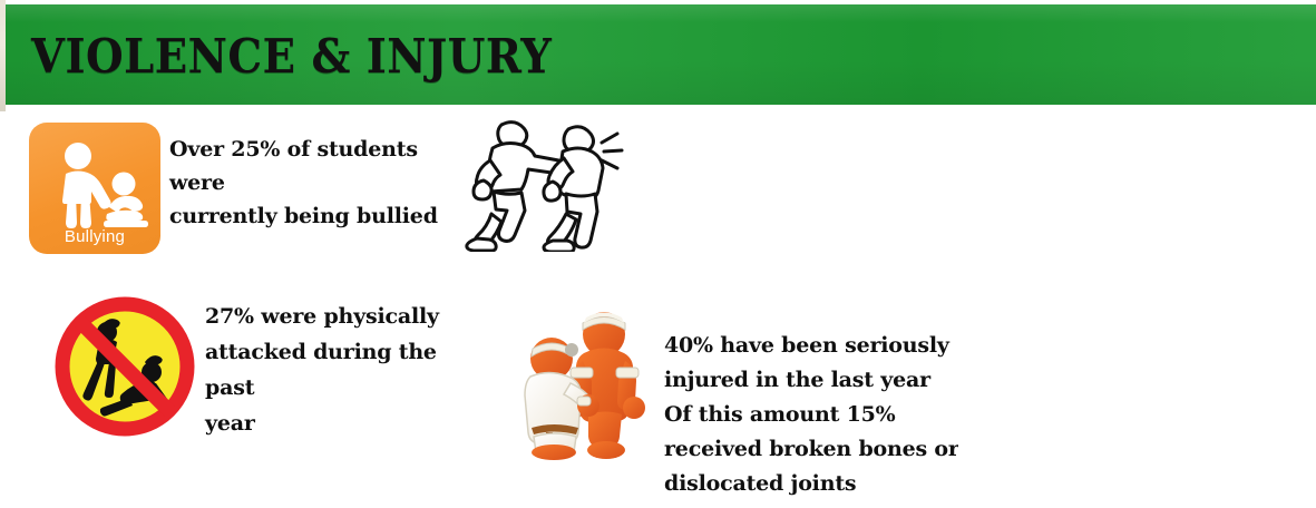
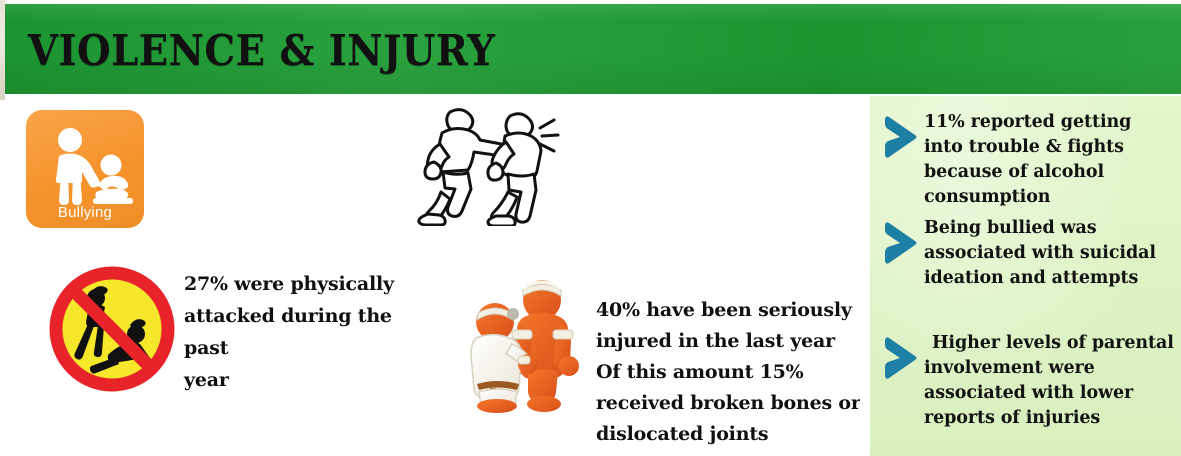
  VIOLENCE & INJURY
  Bullying
- Over 25% of students were
- currently being bullied
  27% were physically
  attacked during the past
  year
  40% have been seriously
  injured in the last year
  Of this amount 15%
  received broken bones or
  dislocated joints
+ 11% reported getting into trouble & fights because of alcohol consumption
+ Being bullied was associated with suicidal ideation and attempts
+ Higher levels of parental involvement were associated with lower reports of injuries
